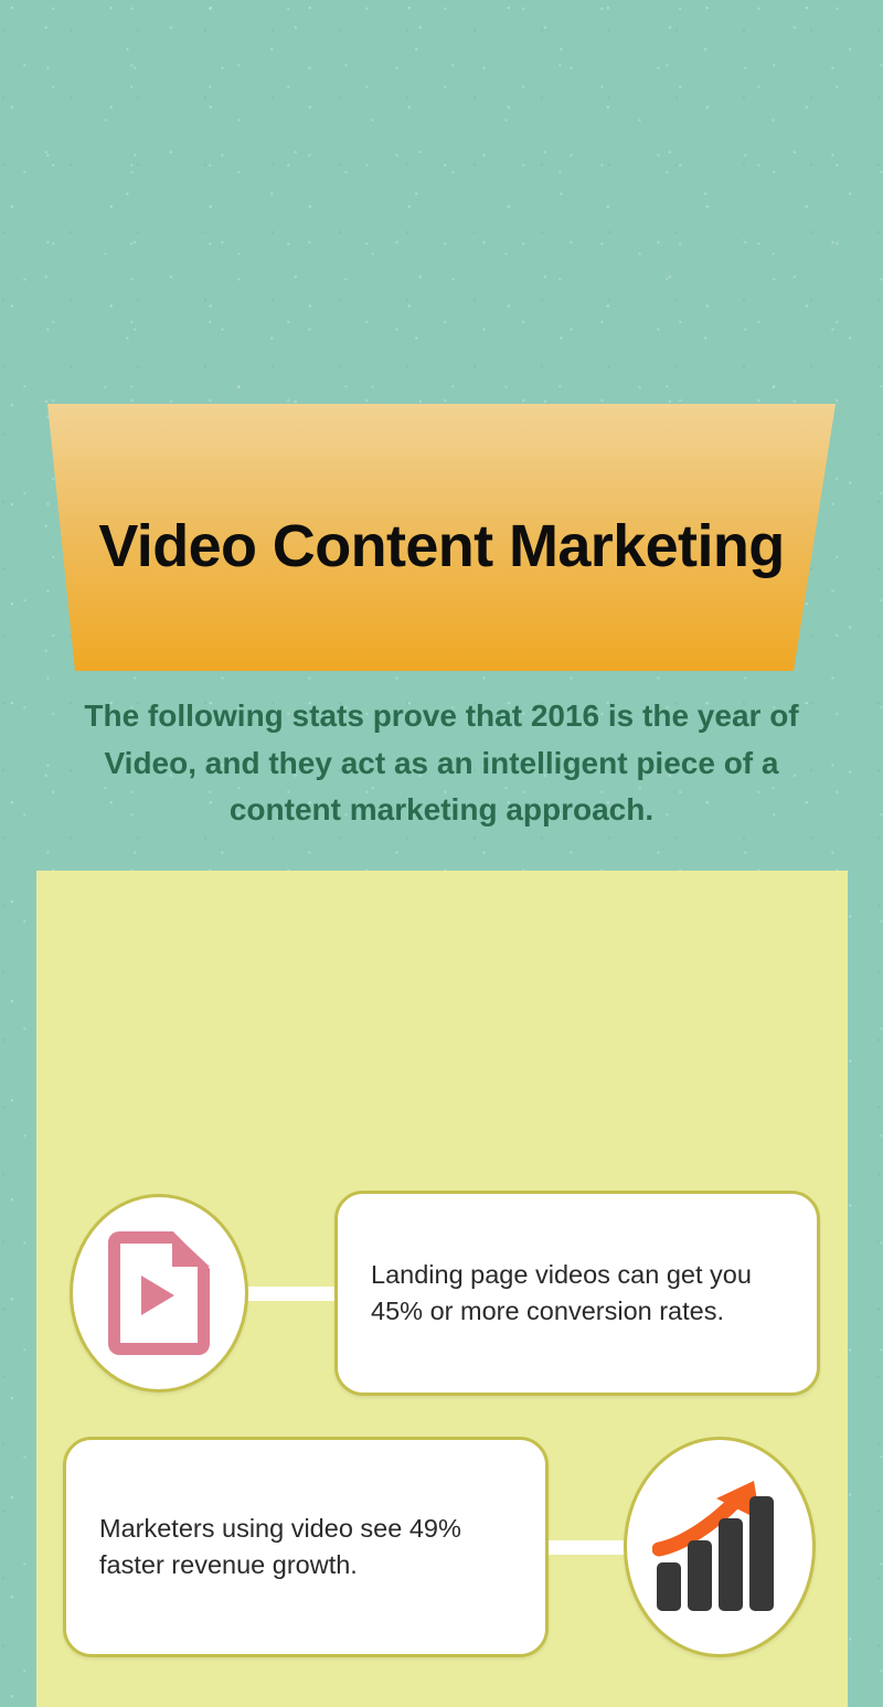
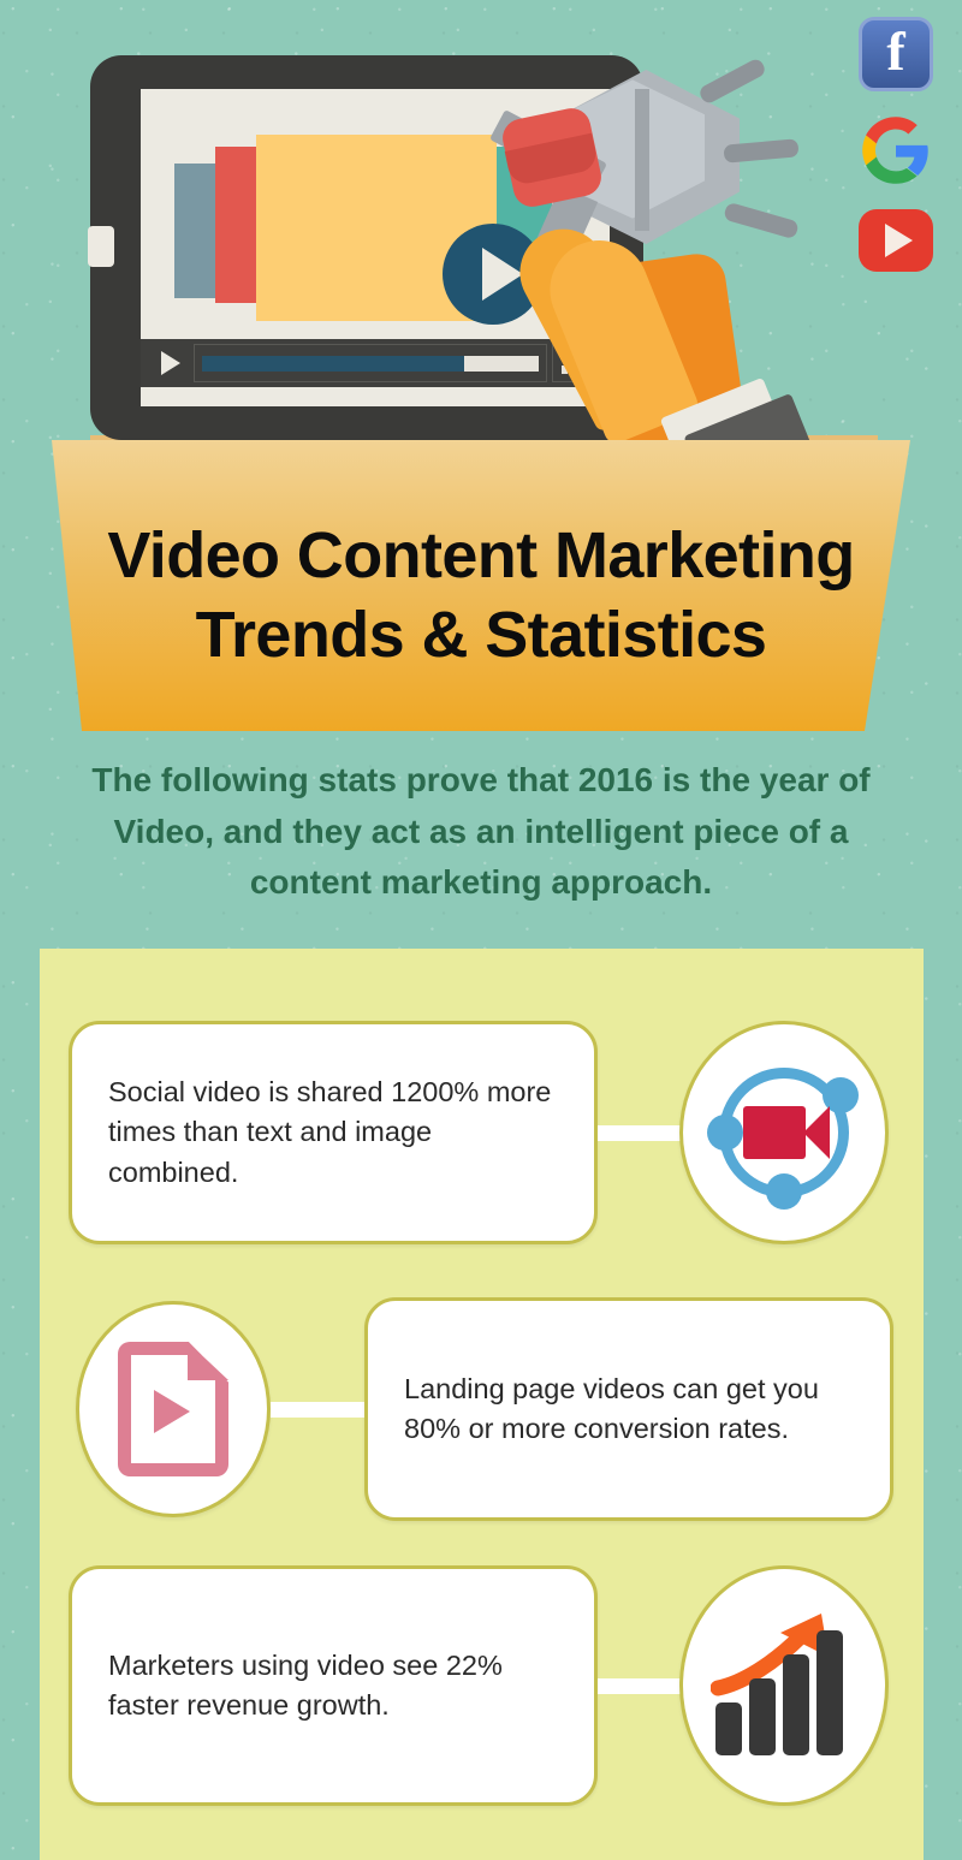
+ f
  Video Content Marketing
+ Trends & Statistics
  The following stats prove that 2016 is the year of Video, and they act as an intelligent piece of a content marketing approach.
+ Social video is shared 1200% more times than text and image combined.
- Landing page videos can get you 45% or more conversion rates.
+ Landing page videos can get you 80% or more conversion rates.
- Marketers using video see 49% faster revenue growth.
+ Marketers using video see 22% faster revenue growth.
